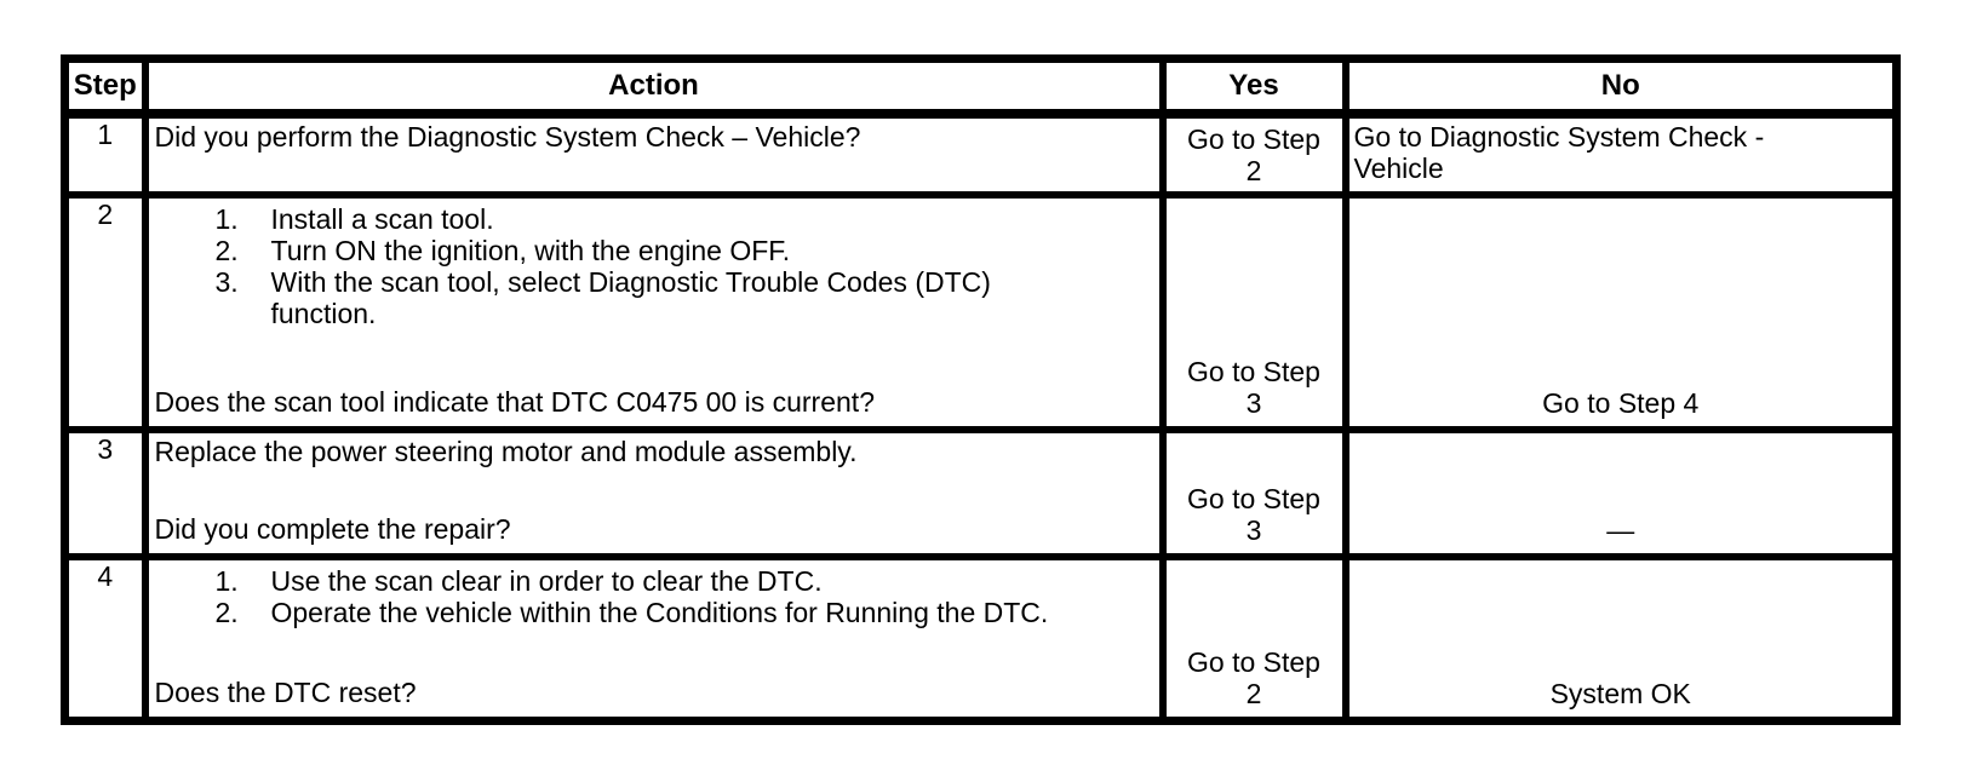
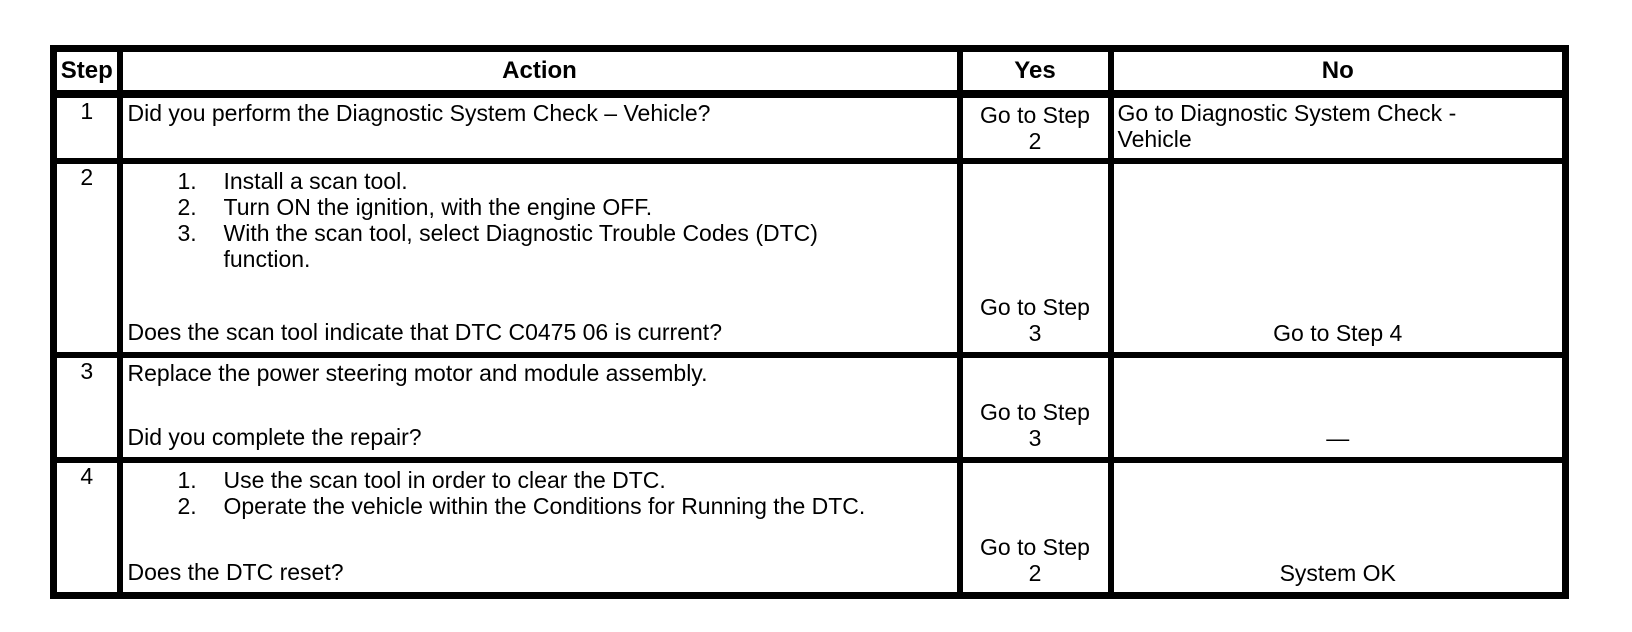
  Step	Action	Yes	No
  1	Did you perform the Diagnostic System Check – Vehicle?	Go to Step 2	Go to Diagnostic System Check - Vehicle
- 2	1. Install a scan tool. 2. Turn ON the ignition, with the engine OFF. 3. With the scan tool, select Diagnostic Trouble Codes (DTC) function. Does the scan tool indicate that DTC C0475 00 is current?	Go to Step 3	Go to Step 4
+ 2	1. Install a scan tool. 2. Turn ON the ignition, with the engine OFF. 3. With the scan tool, select Diagnostic Trouble Codes (DTC) function. Does the scan tool indicate that DTC C0475 06 is current?	Go to Step 3	Go to Step 4
  3	Replace the power steering motor and module assembly. Did you complete the repair?	Go to Step 3	—
- 4	1. Use the scan clear in order to clear the DTC. 2. Operate the vehicle within the Conditions for Running the DTC. Does the DTC reset?	Go to Step 2	System OK
+ 4	1. Use the scan tool in order to clear the DTC. 2. Operate the vehicle within the Conditions for Running the DTC. Does the DTC reset?	Go to Step 2	System OK
